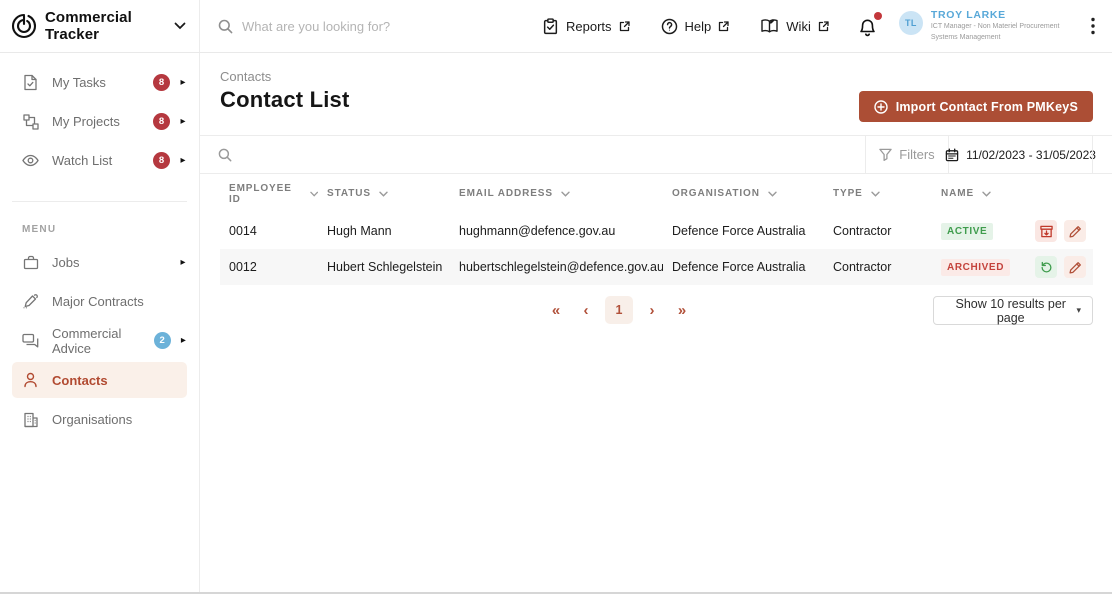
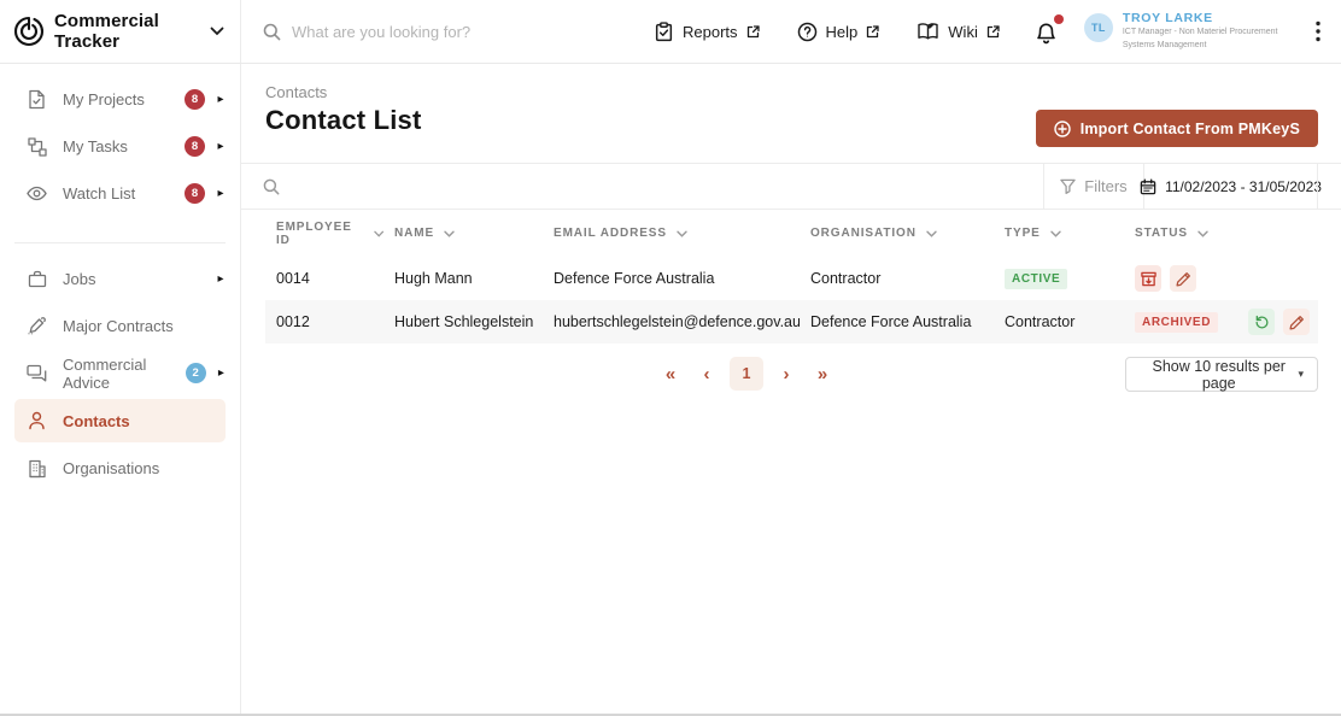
  Commercial Tracker
  What are you looking for?
  Reports
  Help
  Wiki
  TL
  TROY LARKE
- My Tasks
+ My Projects
  8
  ▸
- My Projects
+ My Tasks
  8
  ▸
  Watch List
  8
  ▸
- MENU
  Jobs
  ▸
  Major Contracts
  Commercial Advice
  2
  ▸
  Contacts
  Organisations
  Contacts
  Contact List
  Import Contact From PMKeyS
  Filters
  11/02/2023 - 31/05/202
  EMPLOYEE ID
- STATUS
+ NAME
  EMAIL ADDRESS
  ORGANISATION
  TYPE
- NAME
+ STATUS
  0014
  Hugh Mann
- hughmann@defence.gov.au
  Defence Force Australia
  Contractor
  ACTIVE
  0012
  Hubert Schlegelstein
  hubertschlegelstein@defence.gov.au
  Defence Force Australia
  Contractor
  ARCHIVED
  «
  ‹
  1
  ›
  »
  Show 10 results per page
  ▾
